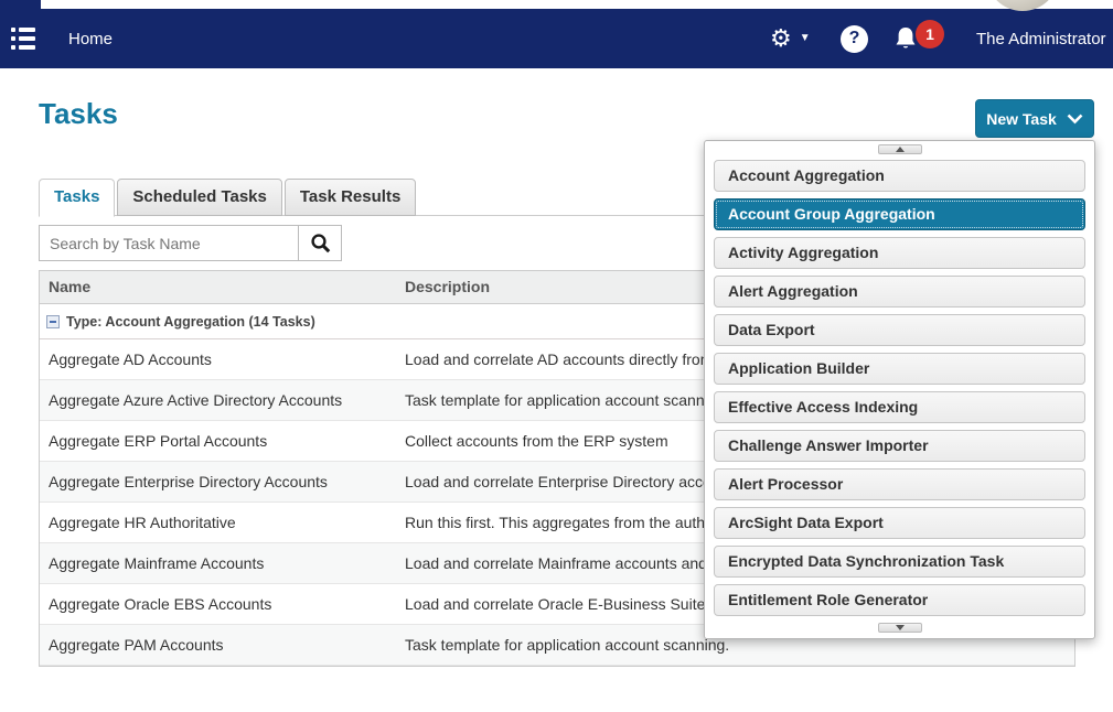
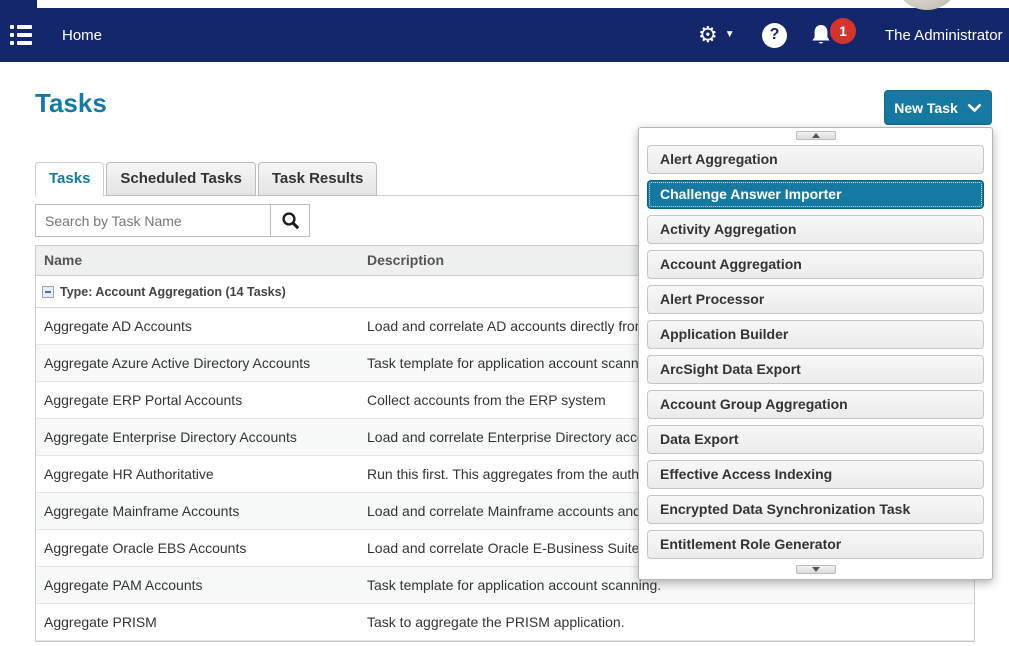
  Home
  ⚙
  ▼
  ?
  1
  The Administrator
  Tasks
  New Task
  Tasks
  Scheduled Tasks
  Task Results
  Search by Task Name
  Name
  Description
  Type: Account Aggregation (14 Tasks)
  Aggregate AD Accounts
  Load and correlate AD accounts directly fro
  Aggregate Azure Active Directory Accounts
  Task template for application account scann
  Aggregate ERP Portal Accounts
  Collect accounts from the ERP system
  Aggregate Enterprise Directory Accounts
  Load and correlate Enterprise Directory acc
  Aggregate HR Authoritative
  Run this first. This aggregates from the auth
  Aggregate Mainframe Accounts
  Load and correlate Mainframe accounts an
  Aggregate Oracle EBS Accounts
  Load and correlate Oracle E-Business Suite
  Aggregate PAM Accounts
  Task template for application account scanning.
+ Aggregate PRISM
+ Task to aggregate the PRISM application.
- Account Aggregation
+ Alert Aggregation
- Account Group Aggregation
+ Challenge Answer Importer
  Activity Aggregation
- Alert Aggregation
+ Account Aggregation
- Data Export
+ Alert Processor
  Application Builder
- Effective Access Indexing
+ ArcSight Data Export
- Challenge Answer Importer
+ Account Group Aggregation
- Alert Processor
+ Data Export
- ArcSight Data Export
+ Effective Access Indexing
  Encrypted Data Synchronization Task
  Entitlement Role Generator
